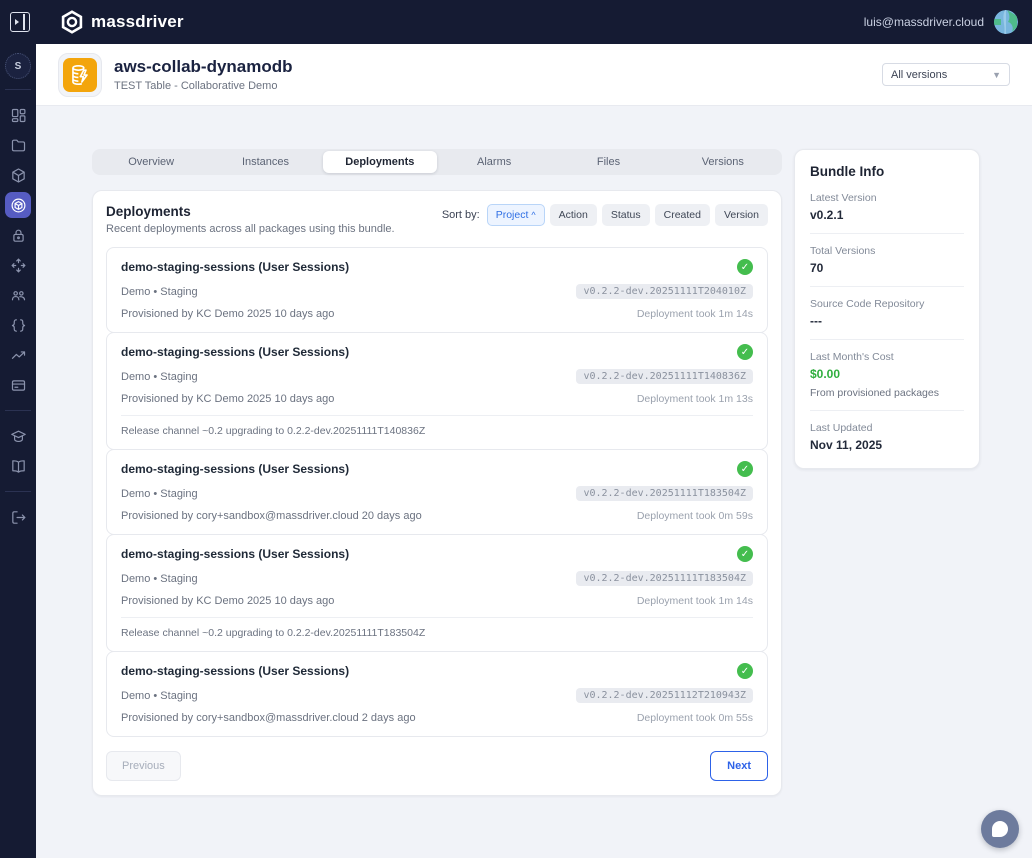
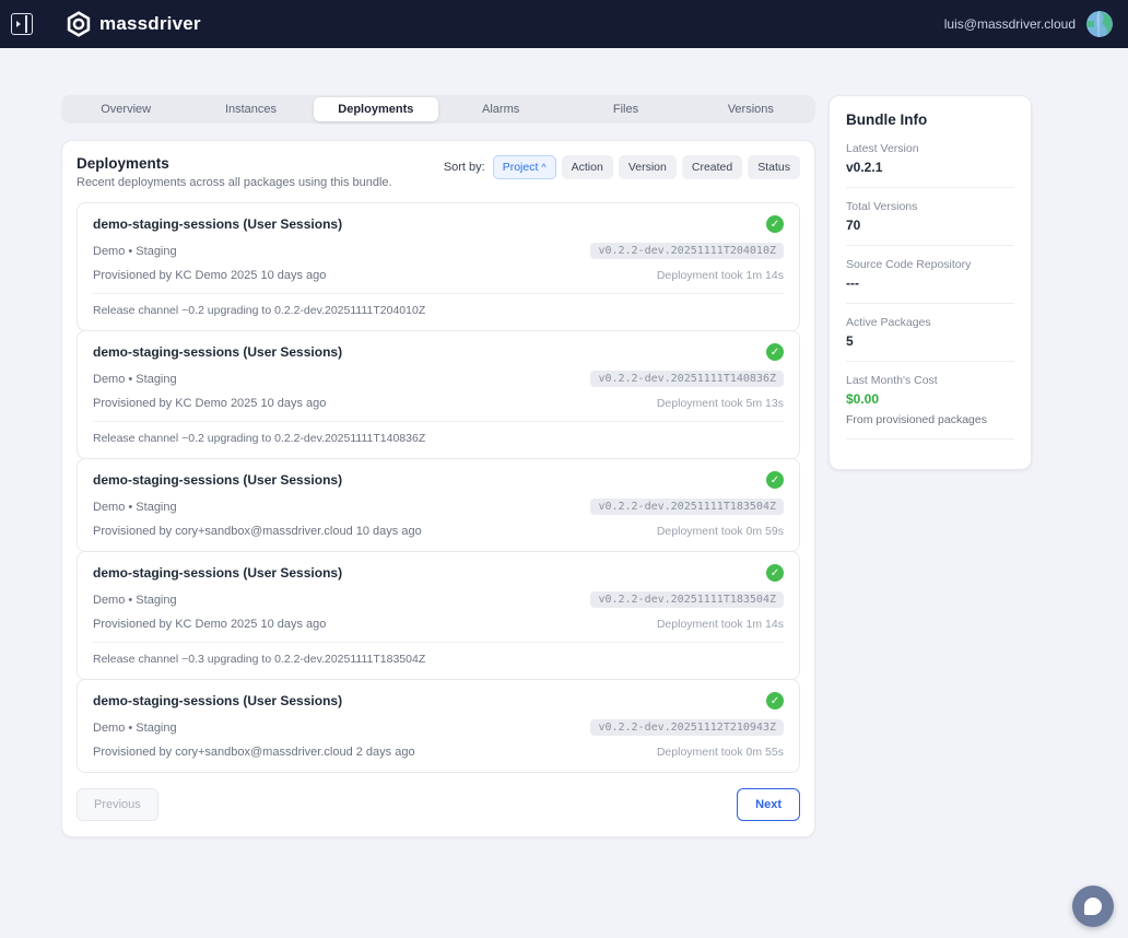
  massdriver
  luis@massdriver.cloud
- S
- aws-collab-dynamodb
- TEST Table - Collaborative Demo
- All versions
- ▼
  Overview
  Instances
  Deployments
  Alarms
  Files
  Versions
  Deployments
  Recent deployments across all packages using this bundle.
  Sort by:
  Project ^
  Action
- Status
+ Version
  Created
- Version
+ Status
  demo-staging-sessions (User Sessions)
  ✓
  Demo • Staging
  v0.2.2-dev.20251111T204010Z
  Provisioned by KC Demo 2025 10 days ago
  Deployment took 1m 14s
+ Release channel ~0.2 upgrading to 0.2.2-dev.20251111T204010Z
  demo-staging-sessions (User Sessions)
  ✓
  Demo • Staging
  v0.2.2-dev.20251111T140836Z
  Provisioned by KC Demo 2025 10 days ago
- Deployment took 1m 13s
+ Deployment took 5m 13s
  Release channel ~0.2 upgrading to 0.2.2-dev.20251111T140836Z
  demo-staging-sessions (User Sessions)
  ✓
  Demo • Staging
  v0.2.2-dev.20251111T183504Z
- Provisioned by cory+sandbox@massdriver.cloud 20 days ago
+ Provisioned by cory+sandbox@massdriver.cloud 10 days ago
  Deployment took 0m 59s
  demo-staging-sessions (User Sessions)
  ✓
  Demo • Staging
  v0.2.2-dev.20251111T183504Z
  Provisioned by KC Demo 2025 10 days ago
  Deployment took 1m 14s
- Release channel ~0.2 upgrading to 0.2.2-dev.20251111T183504Z
+ Release channel ~0.3 upgrading to 0.2.2-dev.20251111T183504Z
  demo-staging-sessions (User Sessions)
  ✓
  Demo • Staging
  v0.2.2-dev.20251112T210943Z
  Provisioned by cory+sandbox@massdriver.cloud 2 days ago
  Deployment took 0m 55s
  Previous
  Next
  Bundle Info
  Latest Version
  v0.2.1
  Total Versions
  70
  Source Code Repository
  ---
+ Active Packages
+ 5
  Last Month's Cost
  $0.00
  From provisioned packages
- Last Updated
- Nov 11, 2025
